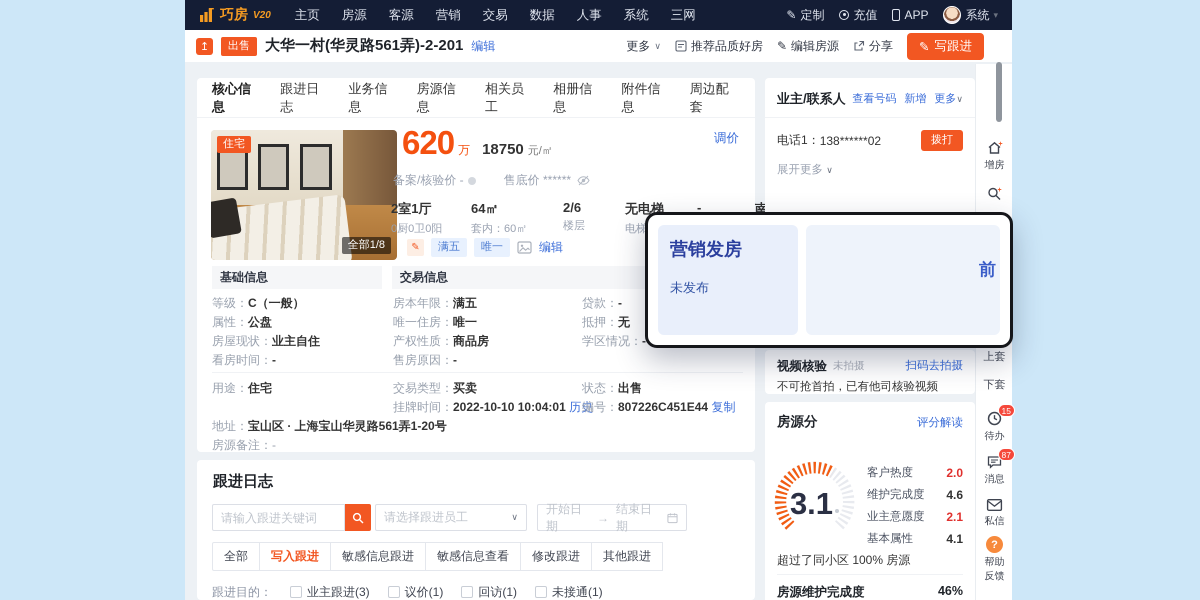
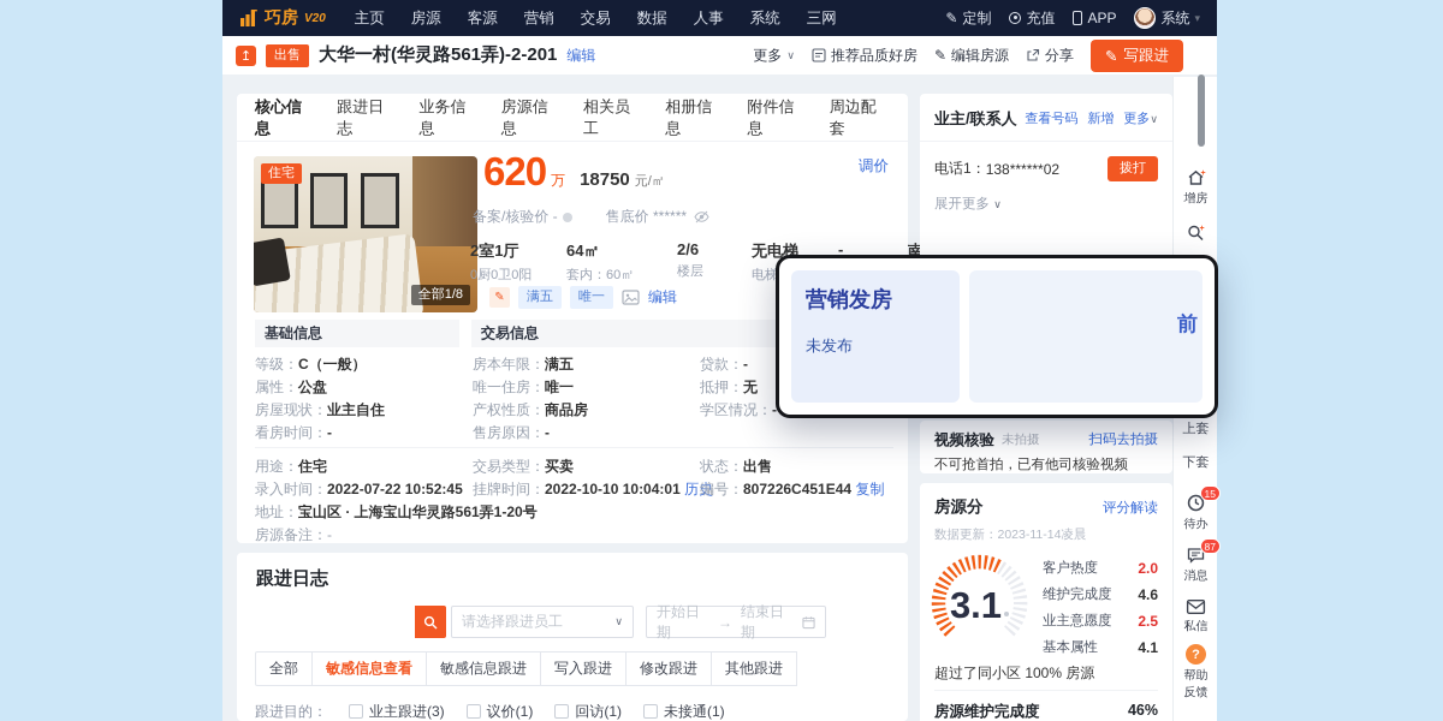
  巧房
  V20
  主页
  房源
  客源
  营销
  交易
  数据
  人事
  系统
  三网
  ✎
  定制
  充值
  APP
  系统
  ▾
  ↥
  出售
  大华一村(华灵路561弄)-2-201
  编辑
  更多
  ∨
  推荐品质好房
  ✎
  编辑房源
  分享
  ✎
  写跟进
  核心信息
  跟进日志
  业务信息
  房源信息
  相关员工
  相册信息
  附件信息
  周边配套
  住宅
  全部1/8
  620
  万
  18750
  元/㎡
  调价
  备案/核验价 -
  售底价 ******
  2室1厅
  0厨0卫0阳
  64㎡
  套内：60㎡
  2/6
  楼层
  无电梯
  电梯
  -
  南
  ✎
  满五
  唯一
  编辑
  基础信息
  交易信息
  等级：C（一般）
  属性：公盘
  房屋现状：业主自住
  看房时间：-
  房本年限：满五
  唯一住房：唯一
  产权性质：商品房
  售房原因：-
  贷款：-
  抵押：无
  学区情况：-
  用途：住宅
  交易类型：买卖
  状态：出售
+ 录入时间：2022-07-22 10:52:45
  挂牌时间：2022-10-10 10:04:01 历史
  编号：807226C451E44 复制
  地址：宝山区 · 上海宝山华灵路561弄1-20号
  房源备注：-
  跟进日志
- 请输入跟进关键词
  请选择跟进员工
  ∨
  开始日期
  →
  结束日期
  全部
- 写入跟进
+ 敏感信息查看
  敏感信息跟进
- 敏感信息查看
+ 写入跟进
  修改跟进
  其他跟进
  跟进目的：
  业主跟进(3)
  议价(1)
  回访(1)
  未接通(1)
  业主/联系人
  查看号码
  新增
  更多∨
  电话1：
  138******02
  拨打
  展开更多 ∨
  视频核验
  未拍摄
  扫码去拍摄
  不可抢首拍，已有他司核验视频
  房源分
  评分解读
+ 数据更新：2023-11-14凌晨
  3.1
  客户热度
  2.0
  维护完成度
  4.6
  业主意愿度
- 2.1
+ 2.5
  基本属性
  4.1
  超过了同小区 100% 房源
  房源维护完成度
  46%
  增房
  上套
  下套
  15
  待办
  87
  消息
  私信
  ?
  帮助
  反馈
  营销发房
  未发布
  前
